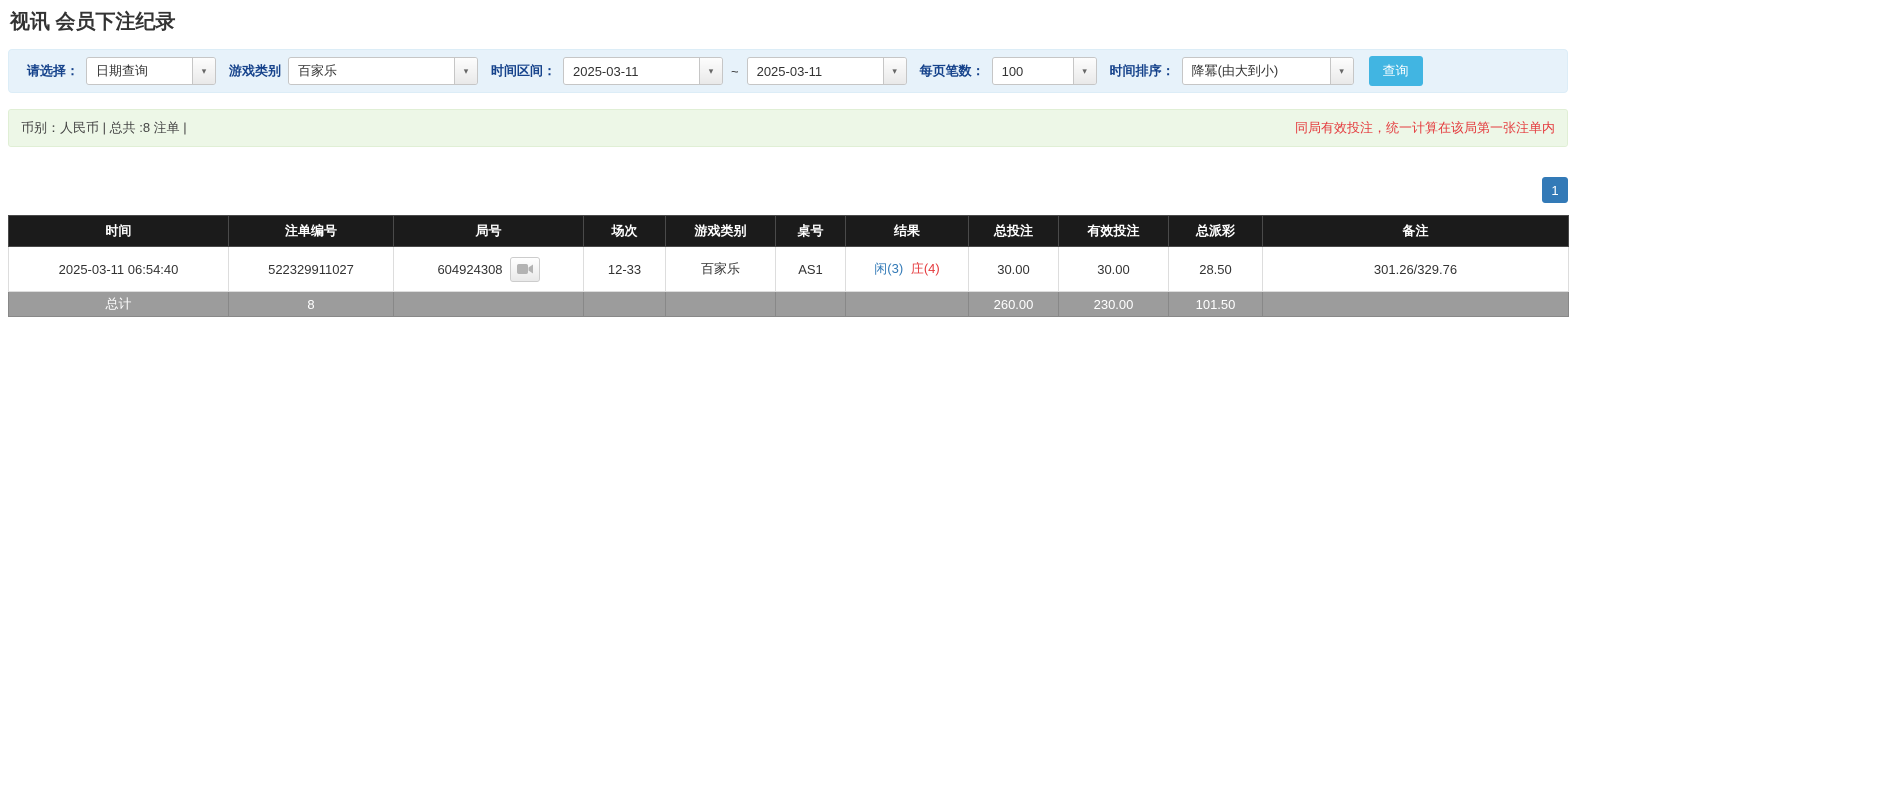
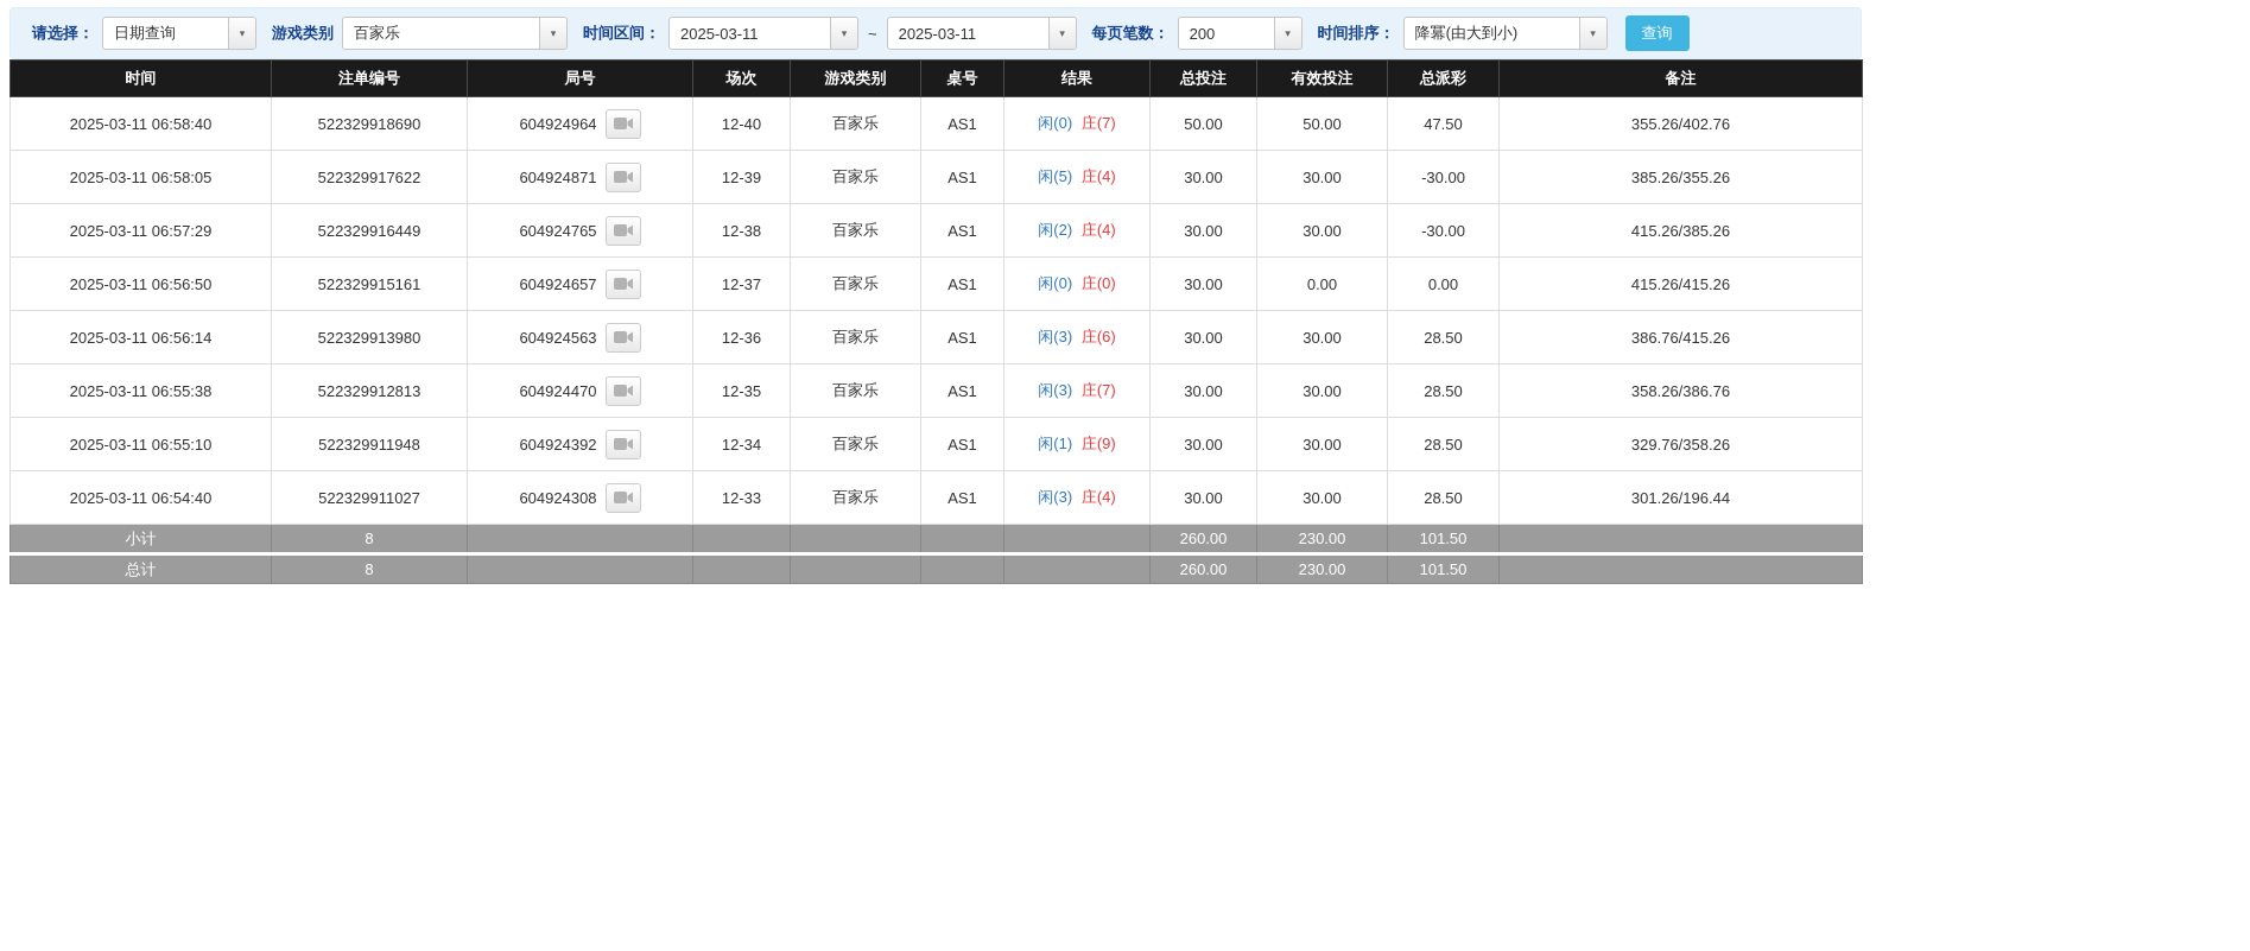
- 视讯 会员下注纪录
  请选择：
  日期查询
  ▾
  游戏类别
  百家乐
  ▾
  时间区间：
  2025-03-11
  ▾
  ~
  2025-03-11
  ▾
  每页笔数：
- 100
+ 200
  ▾
  时间排序：
  降冪(由大到小)
  ▾
  查询
- 币别：人民币 | 总共 :8 注单 |
- 同局有效投注，统一计算在该局第一张注单内
- 1
  时间	注单编号	局号	场次	游戏类别	桌号	结果	总投注	有效投注	总派彩	备注
+ 2025-03-11 06:58:40	522329918690	604924964	12-40	百家乐	AS1	闲(0) 庄(7)	50.00	50.00	47.50	355.26/402.76
+ 2025-03-11 06:58:05	522329917622	604924871	12-39	百家乐	AS1	闲(5) 庄(4)	30.00	30.00	-30.00	385.26/355.26
+ 2025-03-11 06:57:29	522329916449	604924765	12-38	百家乐	AS1	闲(2) 庄(4)	30.00	30.00	-30.00	415.26/385.26
+ 2025-03-11 06:56:50	522329915161	604924657	12-37	百家乐	AS1	闲(0) 庄(0)	30.00	0.00	0.00	415.26/415.26
+ 2025-03-11 06:56:14	522329913980	604924563	12-36	百家乐	AS1	闲(3) 庄(6)	30.00	30.00	28.50	386.76/415.26
+ 2025-03-11 06:55:38	522329912813	604924470	12-35	百家乐	AS1	闲(3) 庄(7)	30.00	30.00	28.50	358.26/386.76
+ 2025-03-11 06:55:10	522329911948	604924392	12-34	百家乐	AS1	闲(1) 庄(9)	30.00	30.00	28.50	329.76/358.26
- 2025-03-11 06:54:40	522329911027	604924308	12-33	百家乐	AS1	闲(3) 庄(4)	30.00	30.00	28.50	301.26/329.76
+ 2025-03-11 06:54:40	522329911027	604924308	12-33	百家乐	AS1	闲(3) 庄(4)	30.00	30.00	28.50	301.26/196.44
+ 小计	8						260.00	230.00	101.50
  总计	8						260.00	230.00	101.50
